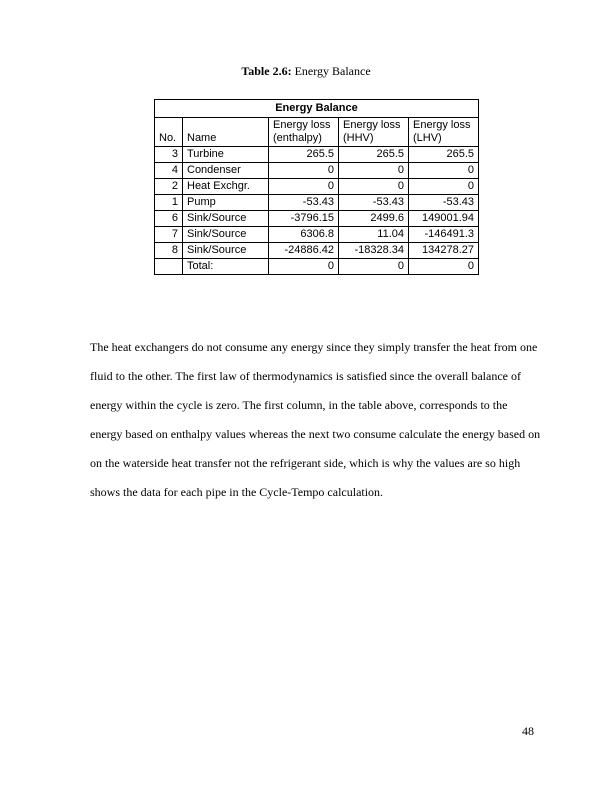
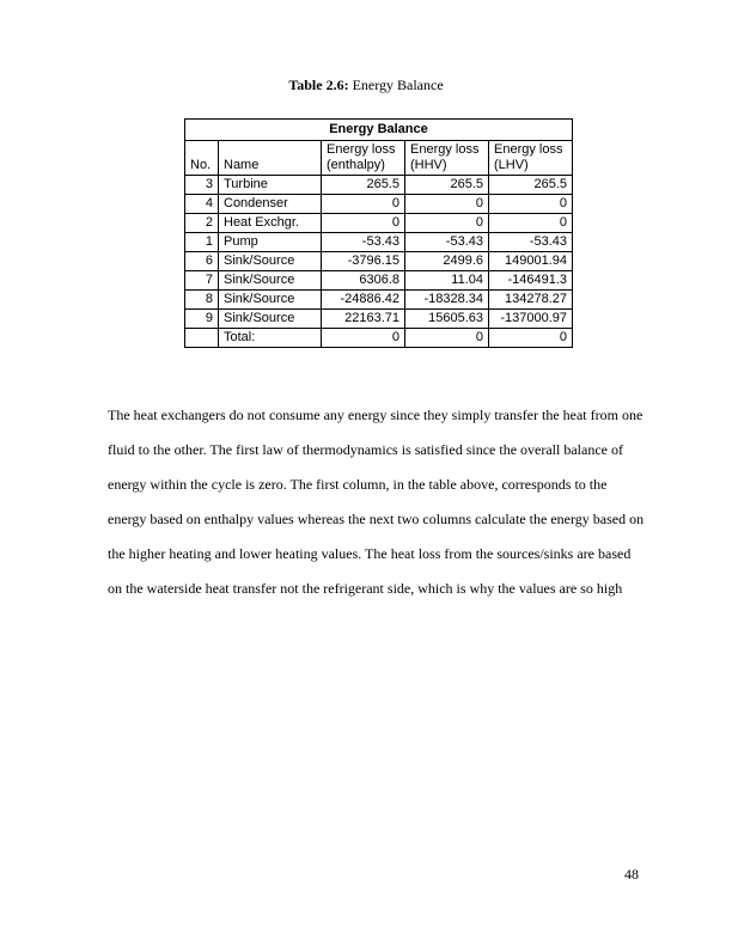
  Table 2.6: Energy Balance
  Energy Balance
  No.	Name	Energy loss (enthalpy)	Energy loss (HHV)	Energy loss (LHV)
  3	Turbine	265.5	265.5	265.5
  4	Condenser	0	0	0
  2	Heat Exchgr.	0	0	0
  1	Pump	-53.43	-53.43	-53.43
  6	Sink/Source	-3796.15	2499.6	149001.94
  7	Sink/Source	6306.8	11.04	-146491.3
  8	Sink/Source	-24886.42	-18328.34	134278.27
+ 9	Sink/Source	22163.71	15605.63	-137000.97
  	Total:	0	0	0
  The heat exchangers do not consume any energy since they simply transfer the heat from one
  fluid to the other. The first law of thermodynamics is satisfied since the overall balance of
  energy within the cycle is zero. The first column, in the table above, corresponds to the
- energy based on enthalpy values whereas the next two consume calculate the energy based on
+ energy based on enthalpy values whereas the next two columns calculate the energy based on
+ the higher heating and lower heating values. The heat loss from the sources/sinks are based
  on the waterside heat transfer not the refrigerant side, which is why the values are so high
- shows the data for each pipe in the Cycle-Tempo calculation.
  48
